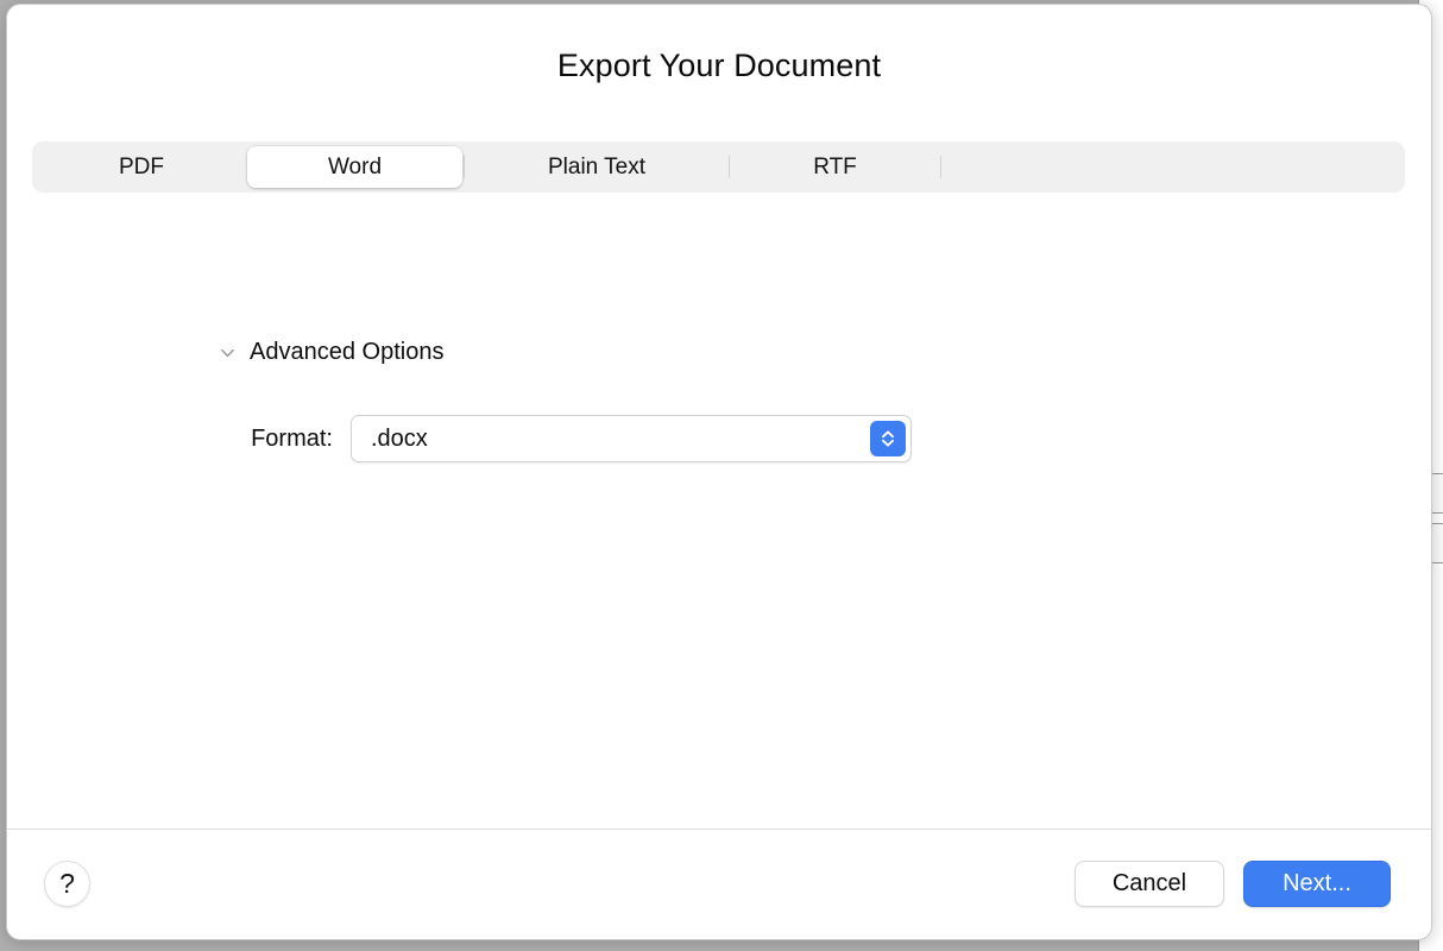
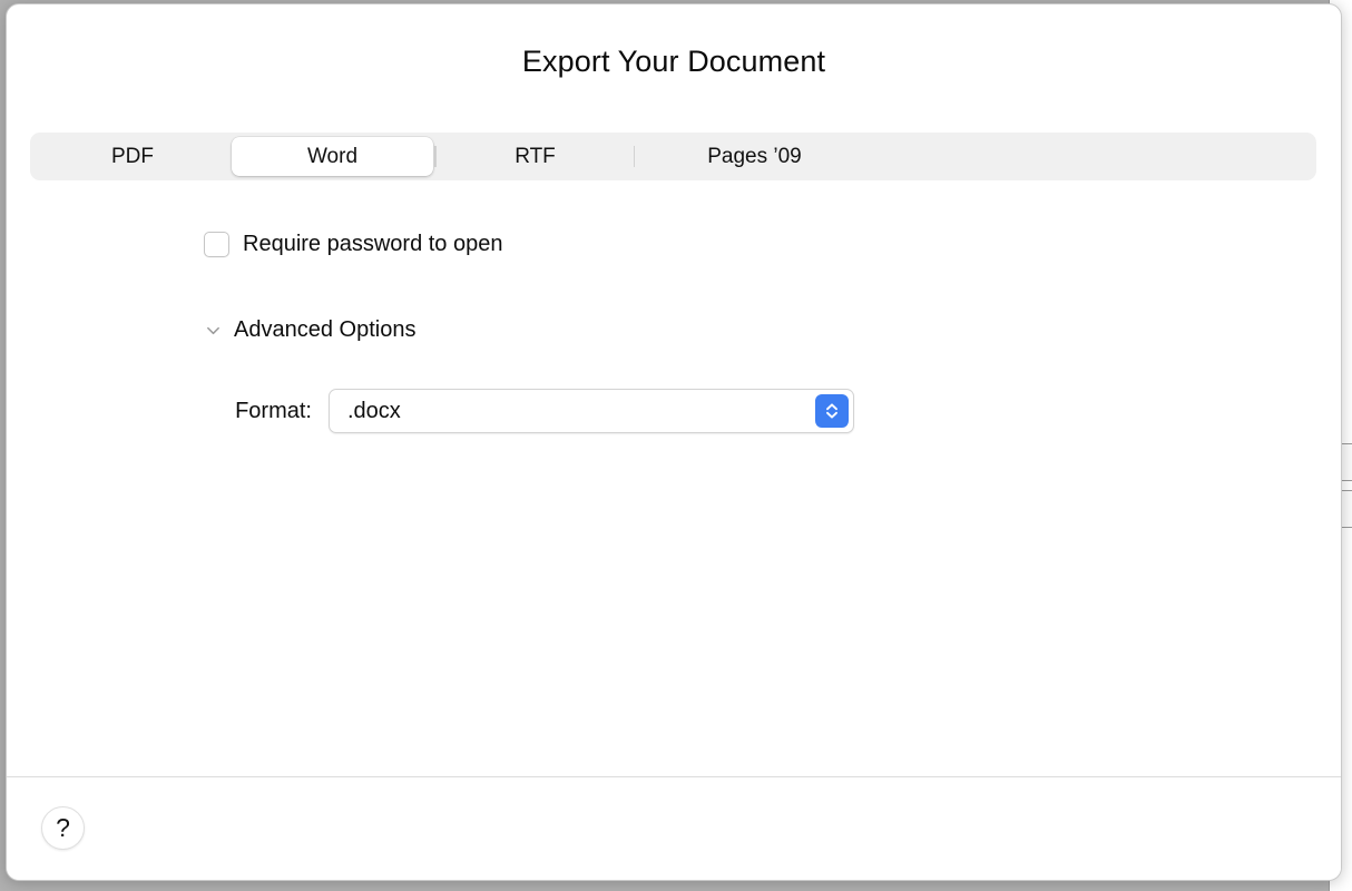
  Export Your Document
  PDF
  Word
- Plain Text
  RTF
+ Pages ’09
+ Require password to open
  Advanced Options
  Format:
  .docx
  ?
- Cancel
- Next...
